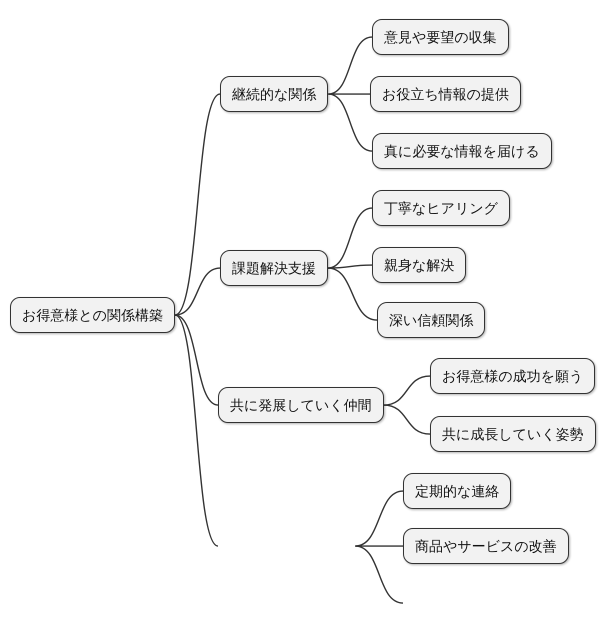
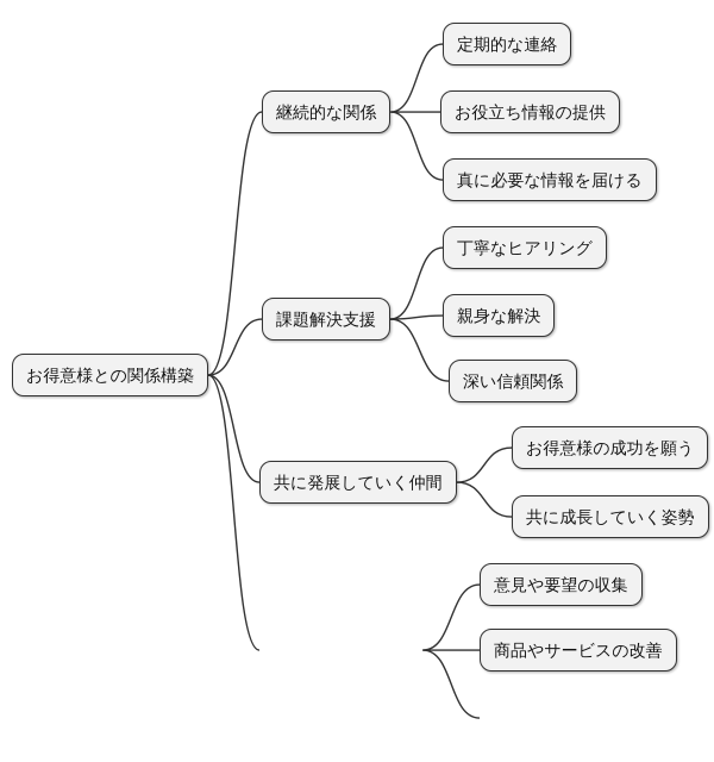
  お得意様との関係構築
  継続的な関係
- 意見や要望の収集
+ 定期的な連絡
  お役立ち情報の提供
  真に必要な情報を届ける
  課題解決支援
  丁寧なヒアリング
  親身な解決
  深い信頼関係
  共に発展していく仲間
  お得意様の成功を願う
  共に成長していく姿勢
- 定期的な連絡
+ 意見や要望の収集
  商品やサービスの改善
